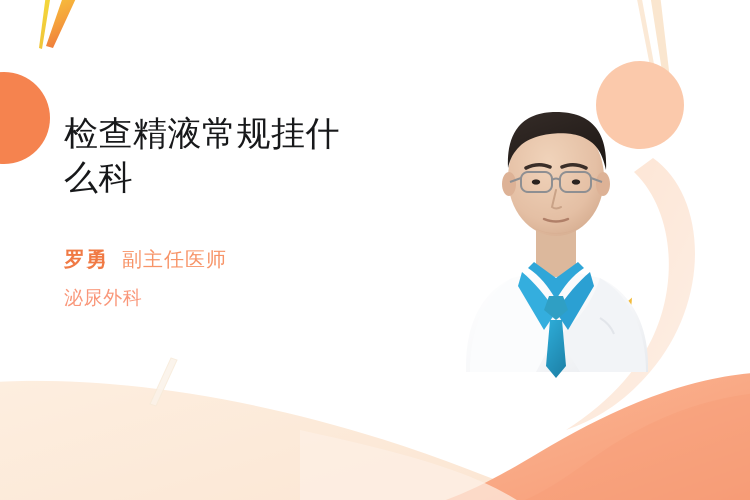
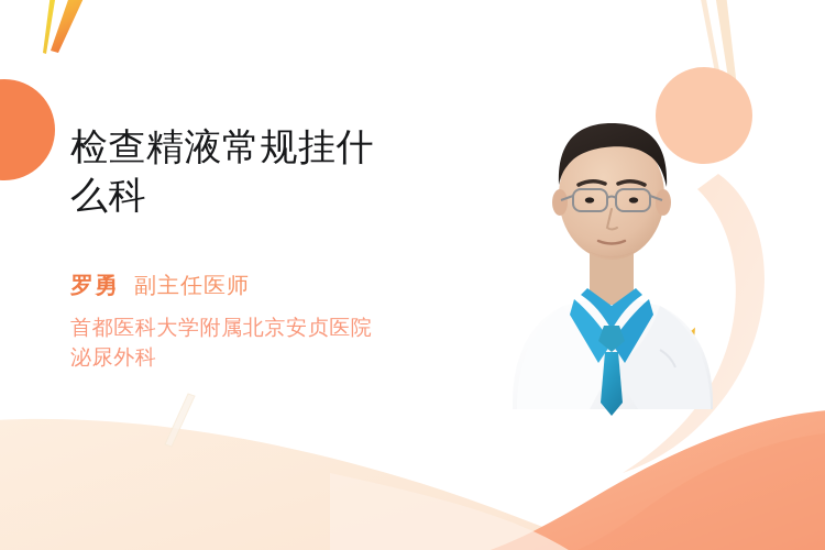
  检查精液常规挂什
  么科
  罗勇 副主任医师
+ 首都医科大学附属北京安贞医院
  泌尿外科
